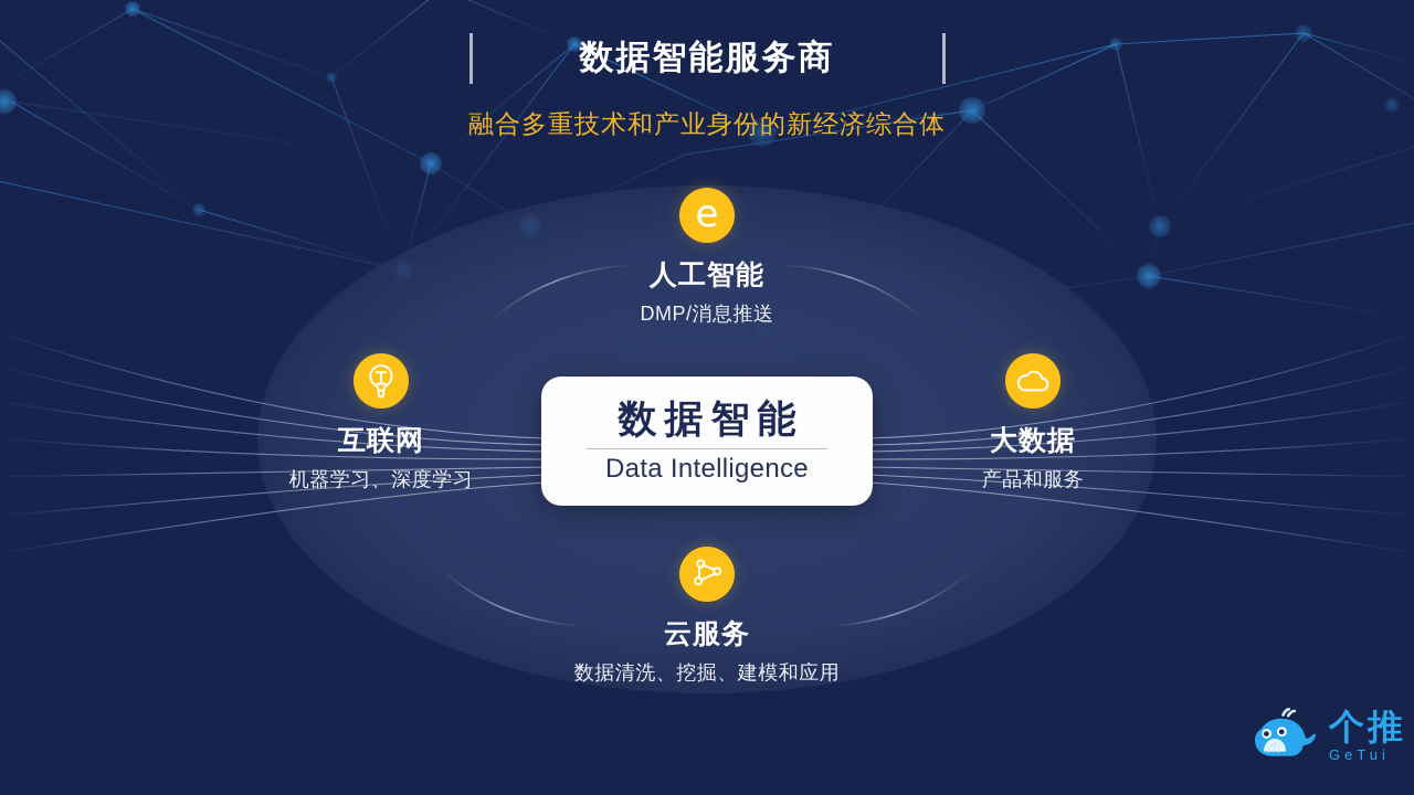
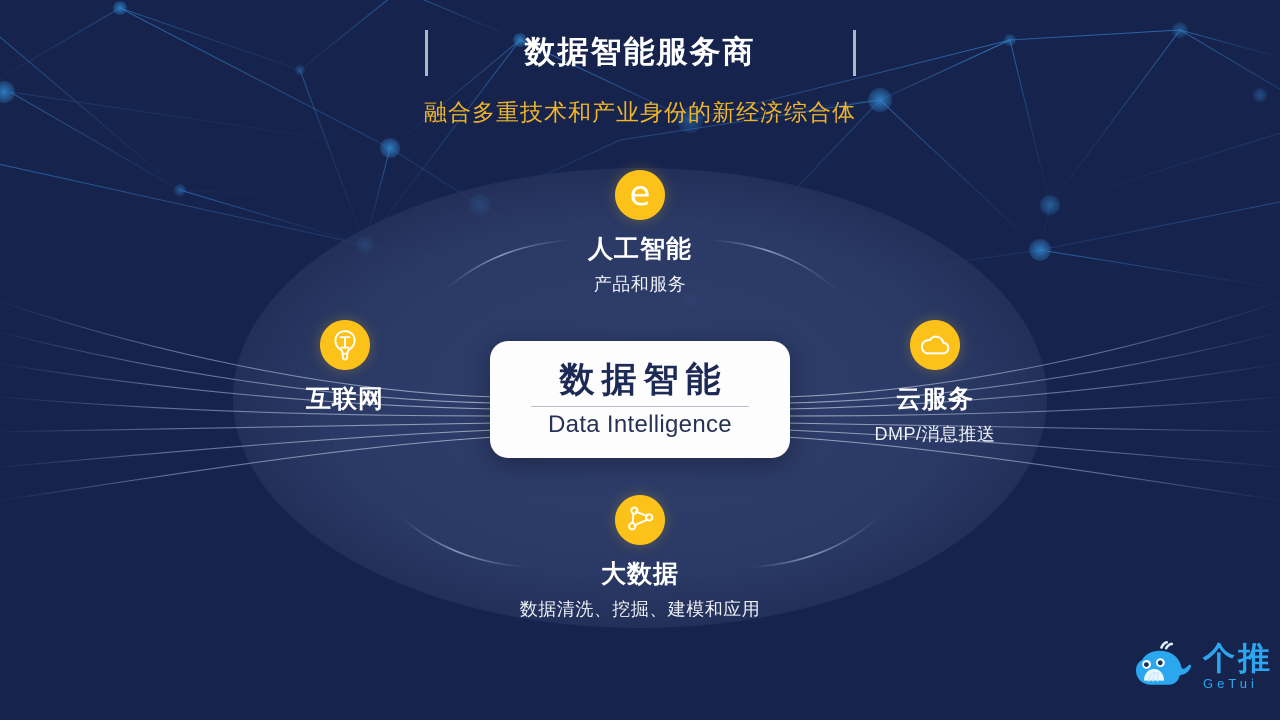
  数据智能服务商
  融合多重技术和产业身份的新经济综合体
  e
  人工智能
- DMP/消息推送
+ 产品和服务
  互联网
- 机器学习、深度学习
- 大数据
+ 云服务
- 产品和服务
+ DMP/消息推送
- 云服务
+ 大数据
  数据清洗、挖掘、建模和应用
  数据智能
  Data Intelligence
  个推
  GeTui
